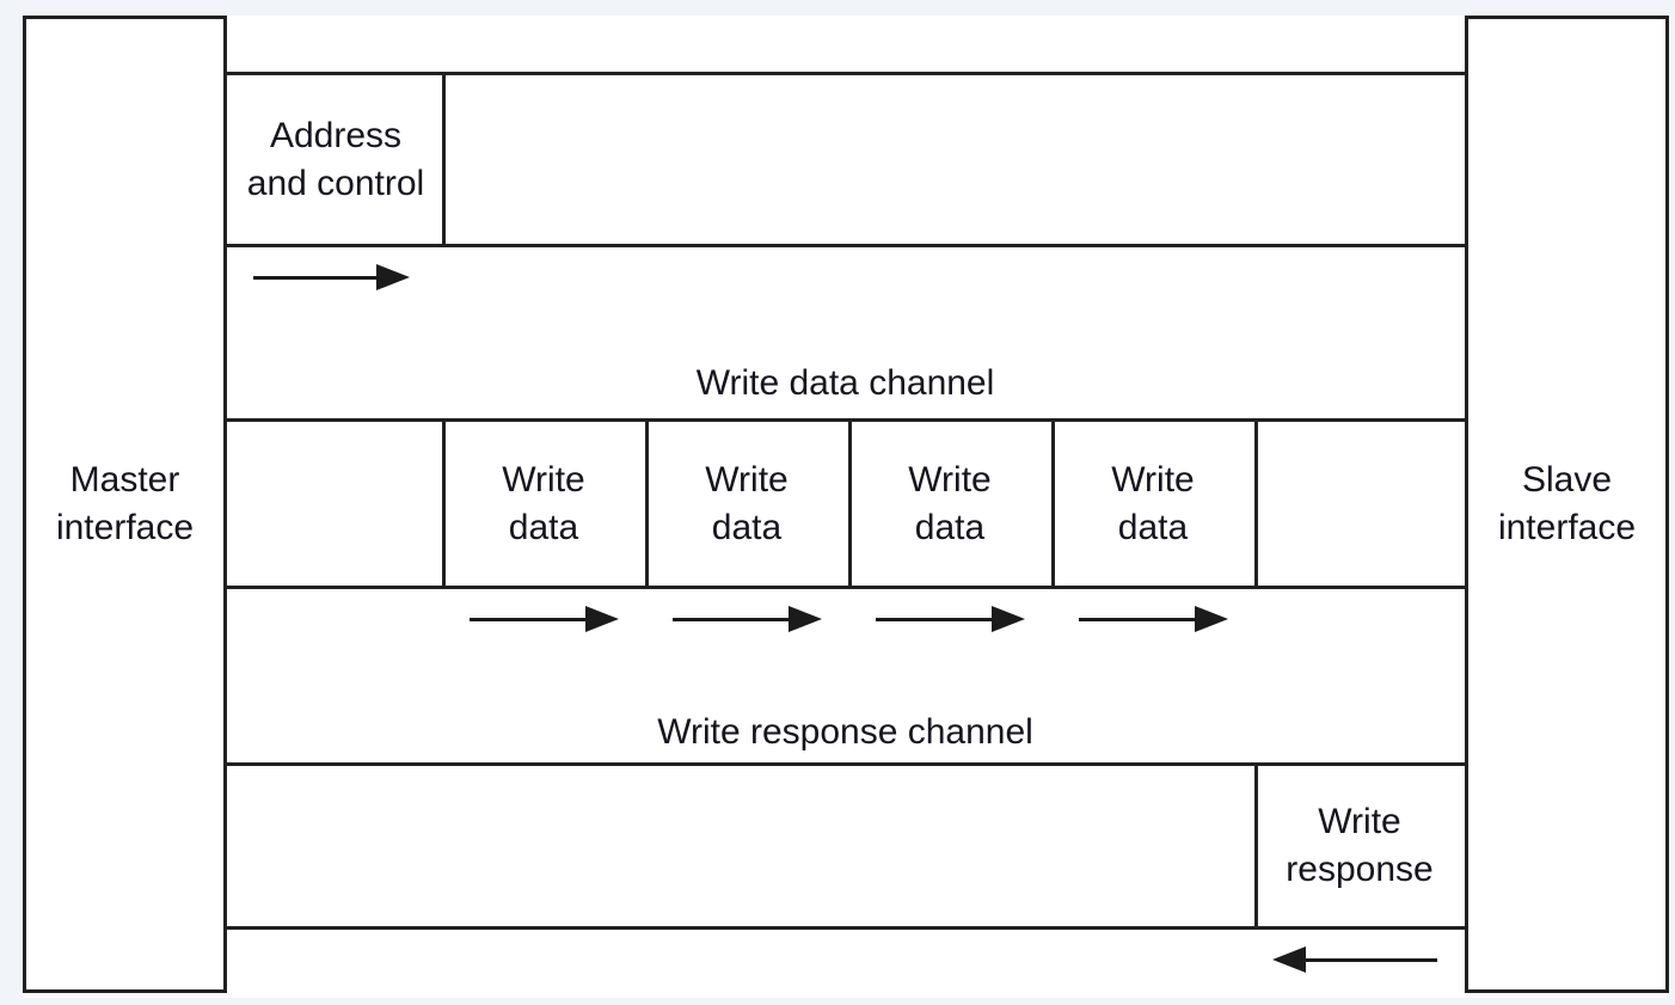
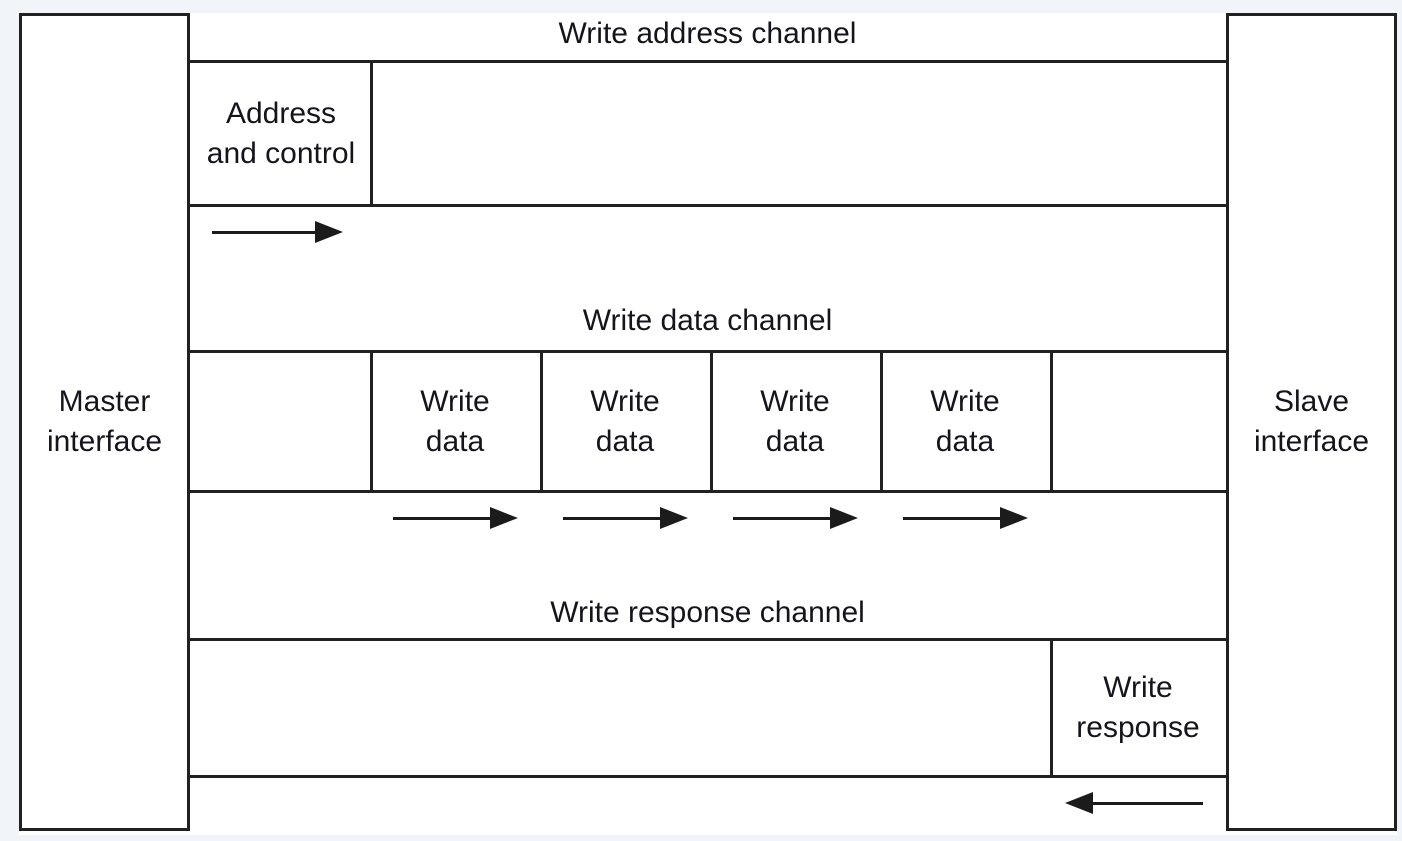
  Master
  interface
  Slave
  interface
+ Write address channel
  Address
  and control
  Write data channel
  Write
  data
  Write
  data
  Write
  data
  Write
  data
  Write response channel
  Write
  response
